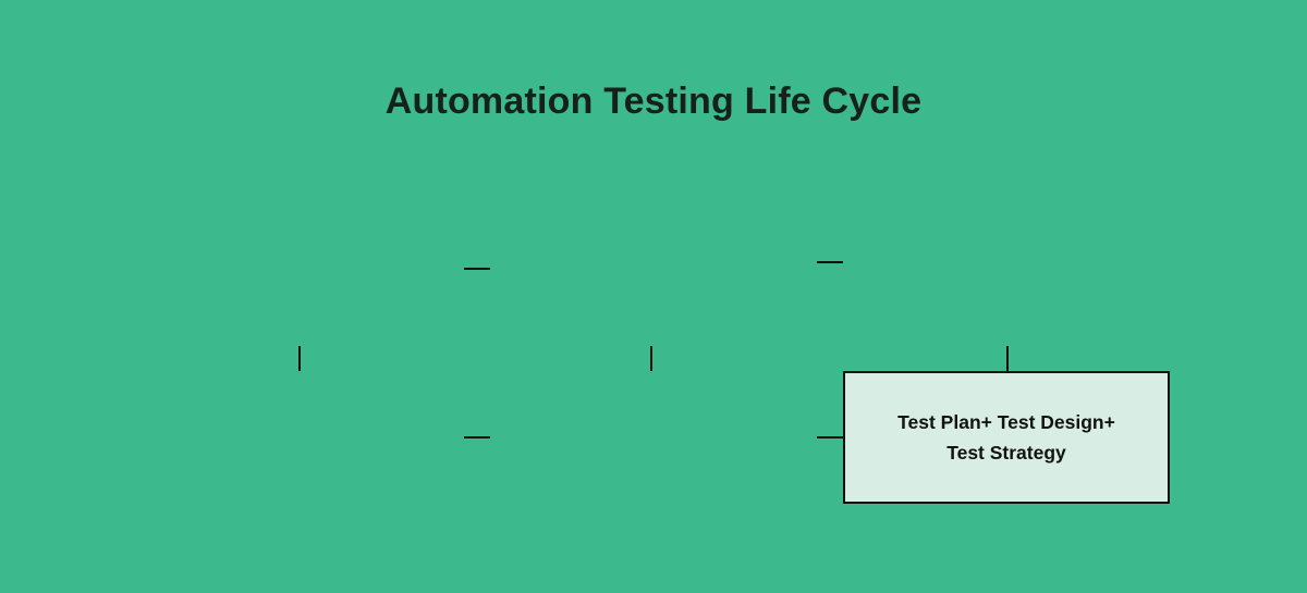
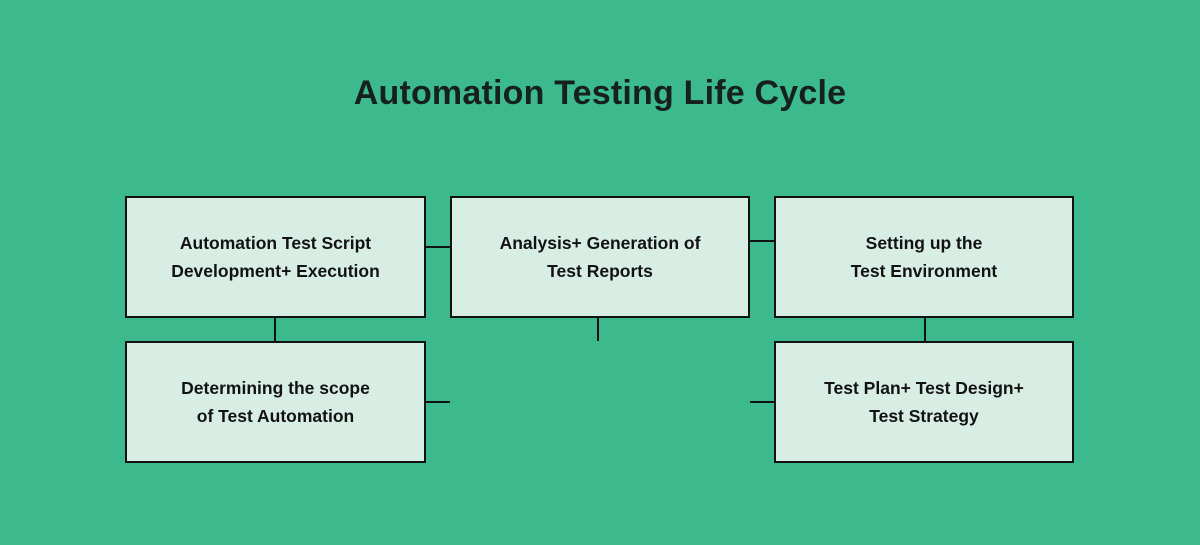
  Automation Testing Life Cycle
+ Automation Test Script
+ Development+ Execution
+ Analysis+ Generation of
+ Test Reports
+ Setting up the
+ Test Environment
+ Determining the scope
+ of Test Automation
  Test Plan+ Test Design+
  Test Strategy
